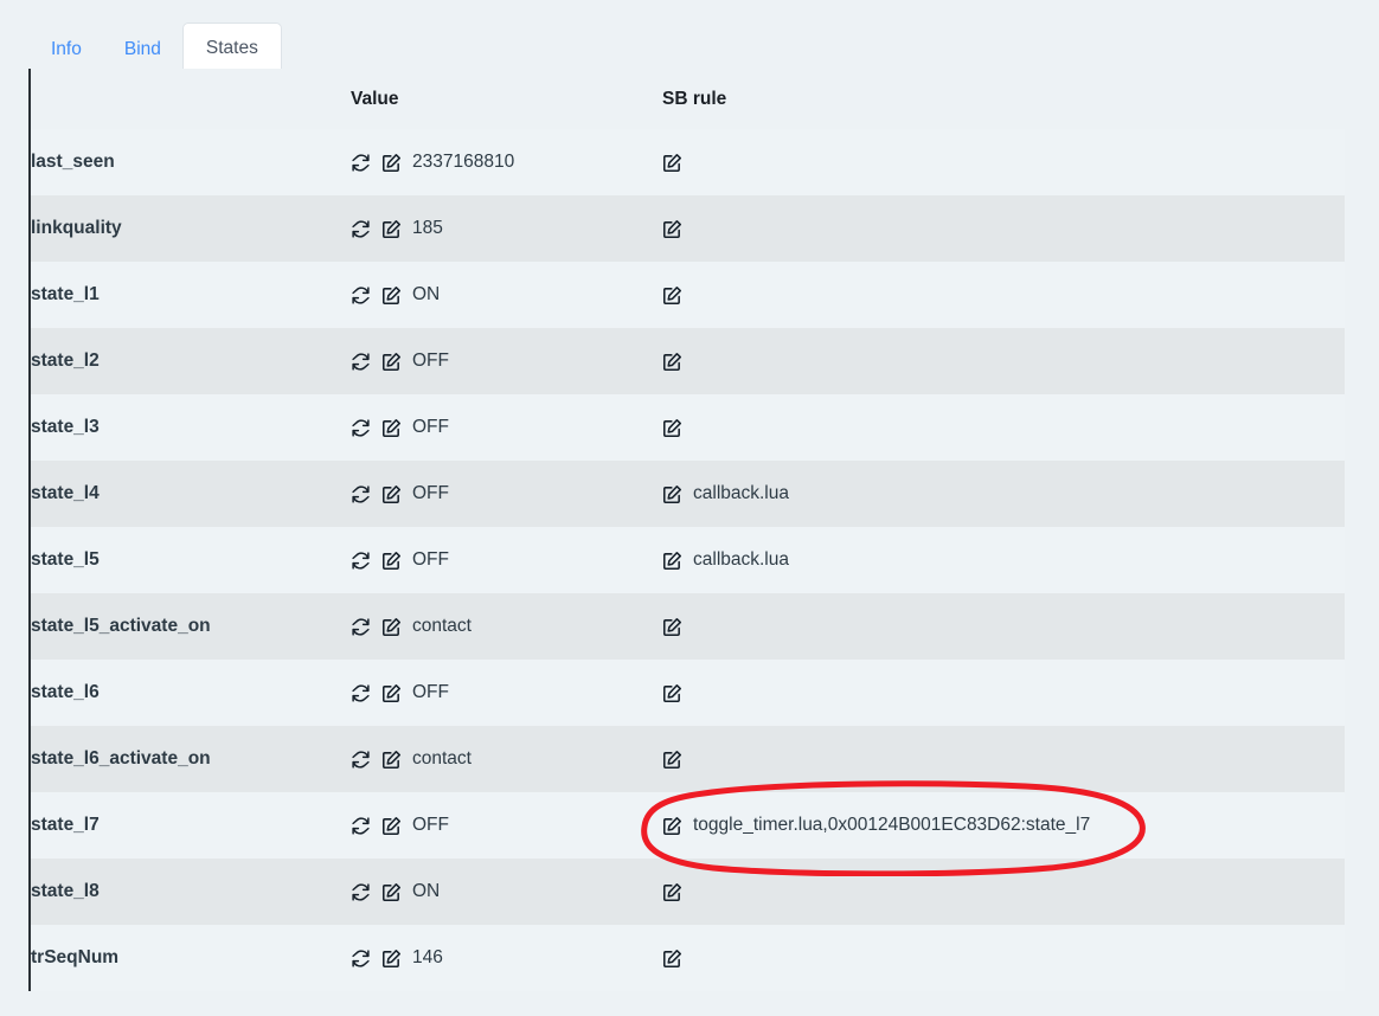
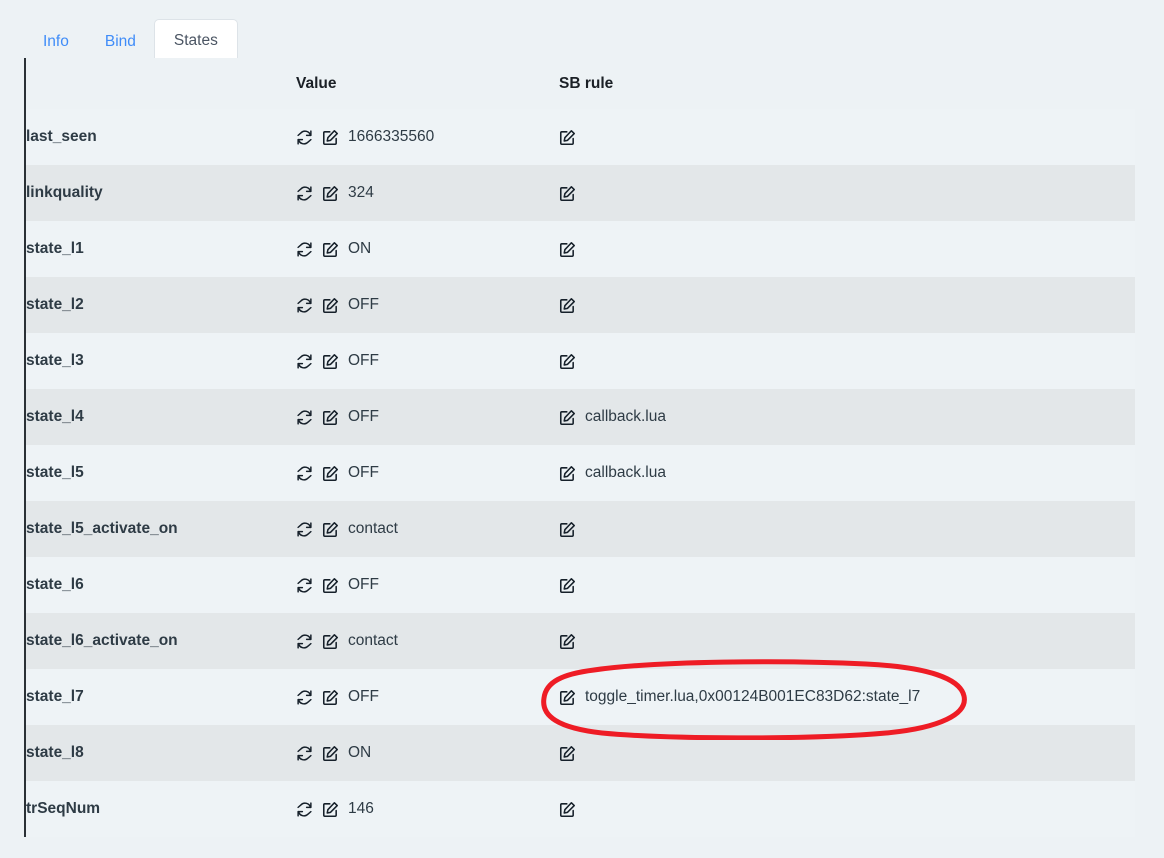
  Info
  Bind
  States
  	Value	SB rule
- last_seen	2337168810
+ last_seen	1666335560
- linkquality	185
+ linkquality	324
  state_l1	ON
  state_l2	OFF
  state_l3	OFF
  state_l4	OFF	callback.lua
  state_l5	OFF	callback.lua
  state_l5_activate_on	contact
  state_l6	OFF
  state_l6_activate_on	contact
  state_l7	OFF	toggle_timer.lua,0x00124B001EC83D62:state_l7
  state_l8	ON
  trSeqNum	146
